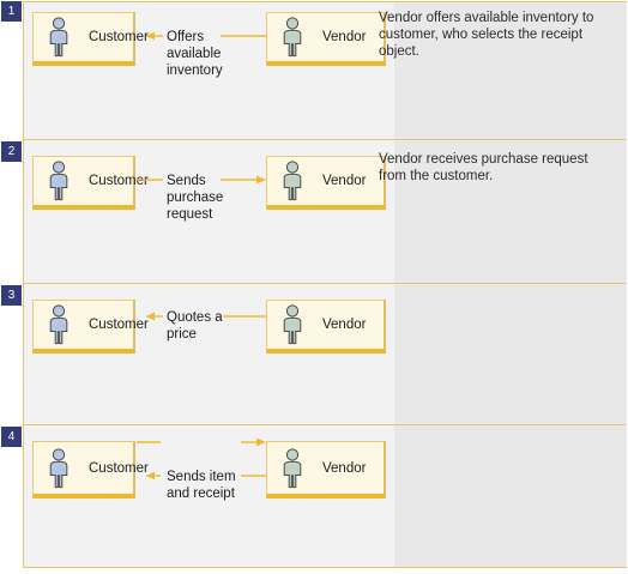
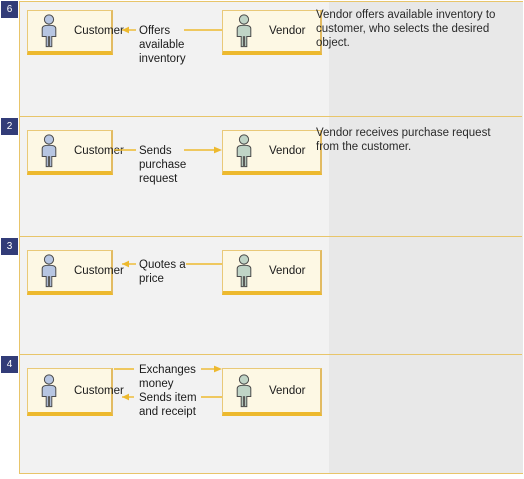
- 1
+ 6
  Customer
  Offers
  available
  inventory
  Vendor
- Vendor offers available inventory to customer, who selects the receipt object.
+ Vendor offers available inventory to customer, who selects the desired object.
  2
  Customer
  Sends
  purchase
  request
  Vendor
  Vendor receives purchase request from the customer.
  3
  Customer
  Quotes a
  price
  Vendor
  4
  Customer
+ Exchanges
+ money
  Sends item
  and receipt
  Vendor
